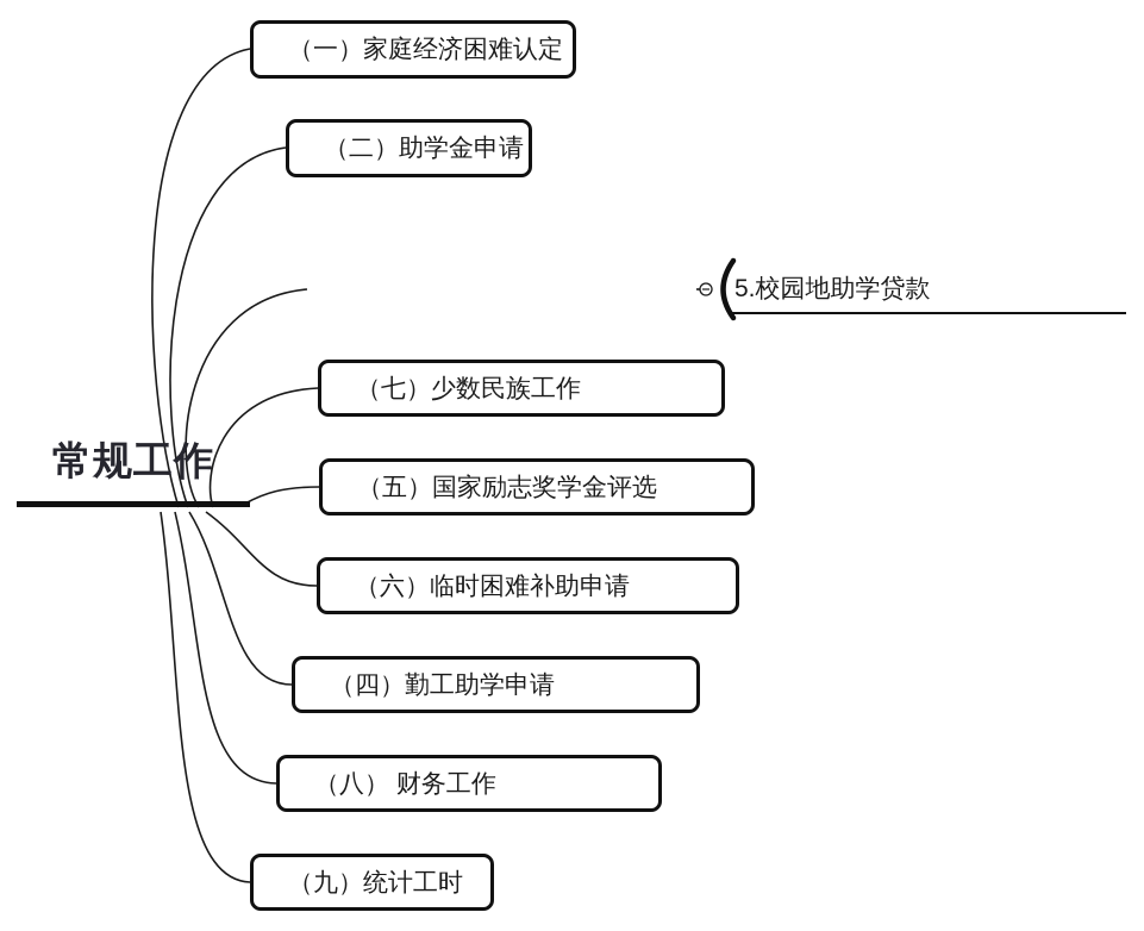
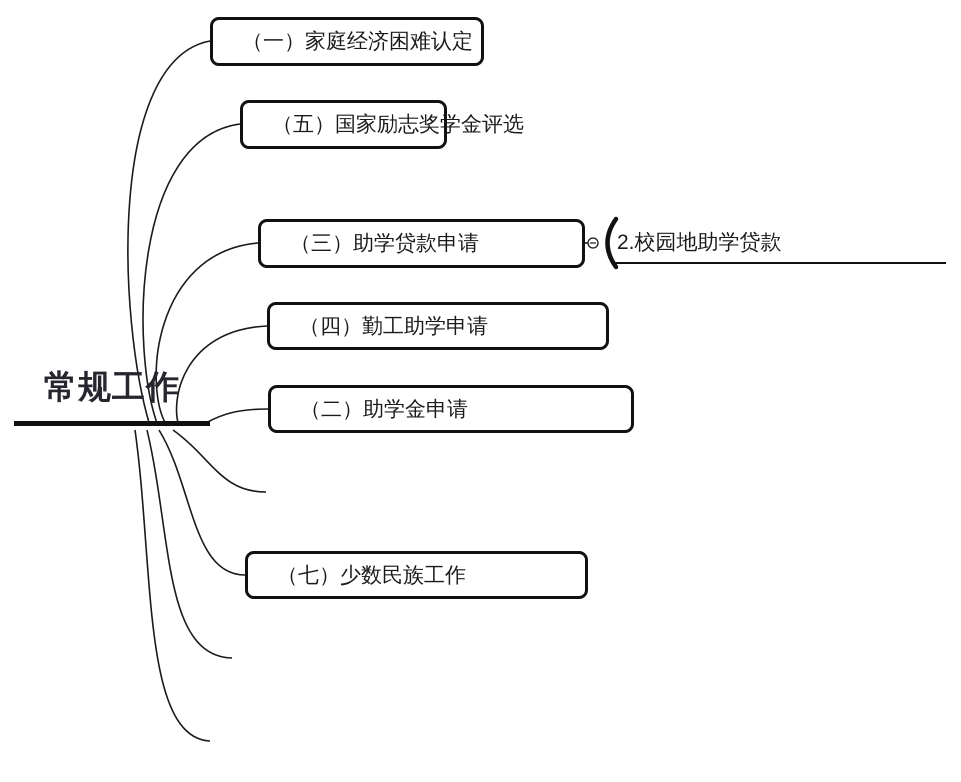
  常规工作
  （一）家庭经济困难认定
- （二）助学金申请
+ （五）国家励志奖学金评选
+ （三）助学贷款申请
- （七）少数民族工作
+ （四）勤工助学申请
- （五）国家励志奖学金评选
+ （二）助学金申请
- （六）临时困难补助申请
- （四）勤工助学申请
+ （七）少数民族工作
- （八） 财务工作
- （九）统计工时
- 5.校园地助学贷款
+ 2.校园地助学贷款
